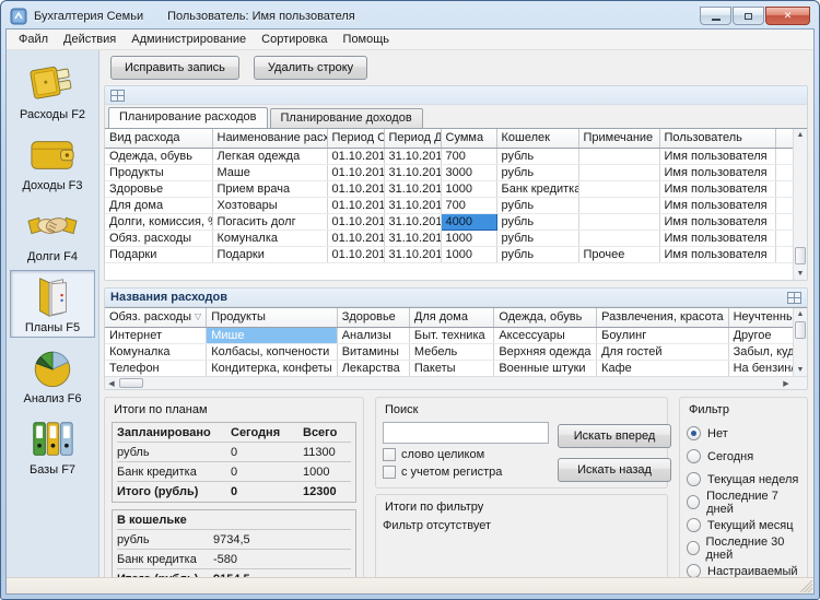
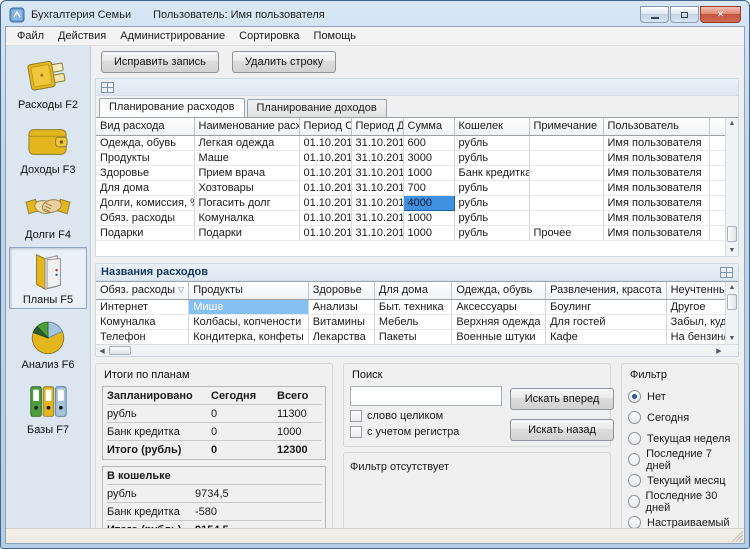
  Бухгалтерия Семьи
  Пользователь: Имя пользователя
  ✕
  Файл
  Действия
  Администрирование
  Сортировка
  Помощь
  Расходы F2
  Доходы F3
  Долги F4
  Планы F5
  Анализ F6
  Базы F7
  Исправить запись
  Удалить строку
  Планирование расходов
  Планирование доходов
  Вид расхода	Наименование расх	Период С	Период Д	Сумма	Кошелек	Примечание	Пользователь
- Одежда, обувь	Легкая одежда	01.10.201	31.10.201	700	рубль		Имя пользователя
+ Одежда, обувь	Легкая одежда	01.10.201	31.10.201	600	рубль		Имя пользователя
  Продукты	Маше	01.10.201	31.10.201	3000	рубль		Имя пользователя
  Здоровье	Прием врача	01.10.201	31.10.201	1000	Банк кредитка		Имя пользователя
  Для дома	Хозтовары	01.10.201	31.10.201	700	рубль		Имя пользователя
  Долги, комиссия,	Погасить долг	01.10.201	31.10.201	4000	рубль		Имя пользователя
  Обяз. расходы	Комуналка	01.10.201	31.10.201	1000	рубль		Имя пользователя
  Подарки	Подарки	01.10.201	31.10.201	1000	рубль	Прочее	Имя пользователя
  Названия расходов
  Обяз. расходы ▽	Продукты	Здоровье	Для дома	Одежда, обувь	Развлечения, красота	Неучтенны
  Интернет	Мише	Анализы	Быт. техника	Аксессуары	Боулинг	Другое
  Комуналка	Колбасы, копчености	Витамины	Мебель	Верхняя одежда	Для гостей	Забыл, куд
  Телефон	Кондитерка, конфеты	Лекарства	Пакеты	Военные штуки	Кафе	На бензин
  Итоги по планам
  Запланировано
  Сегодня
  Всего
  рубль
  0
  11300
  Банк кредитка
  0
  1000
  Итого (рубль)
  0
  12300
  В кошельке
  рубль
  9734,5
  Банк кредитка
  -580
  Поиск
  слово целиком
  с учетом регистра
  Искать вперед
  Искать назад
- Итоги по фильтру
  Фильтр отсутствует
  Фильтр
  Нет
  Сегодня
  Текущая неделя
  Последние 7 дней
  Текущий месяц
  Последние 30 дней
  Настраиваемый
